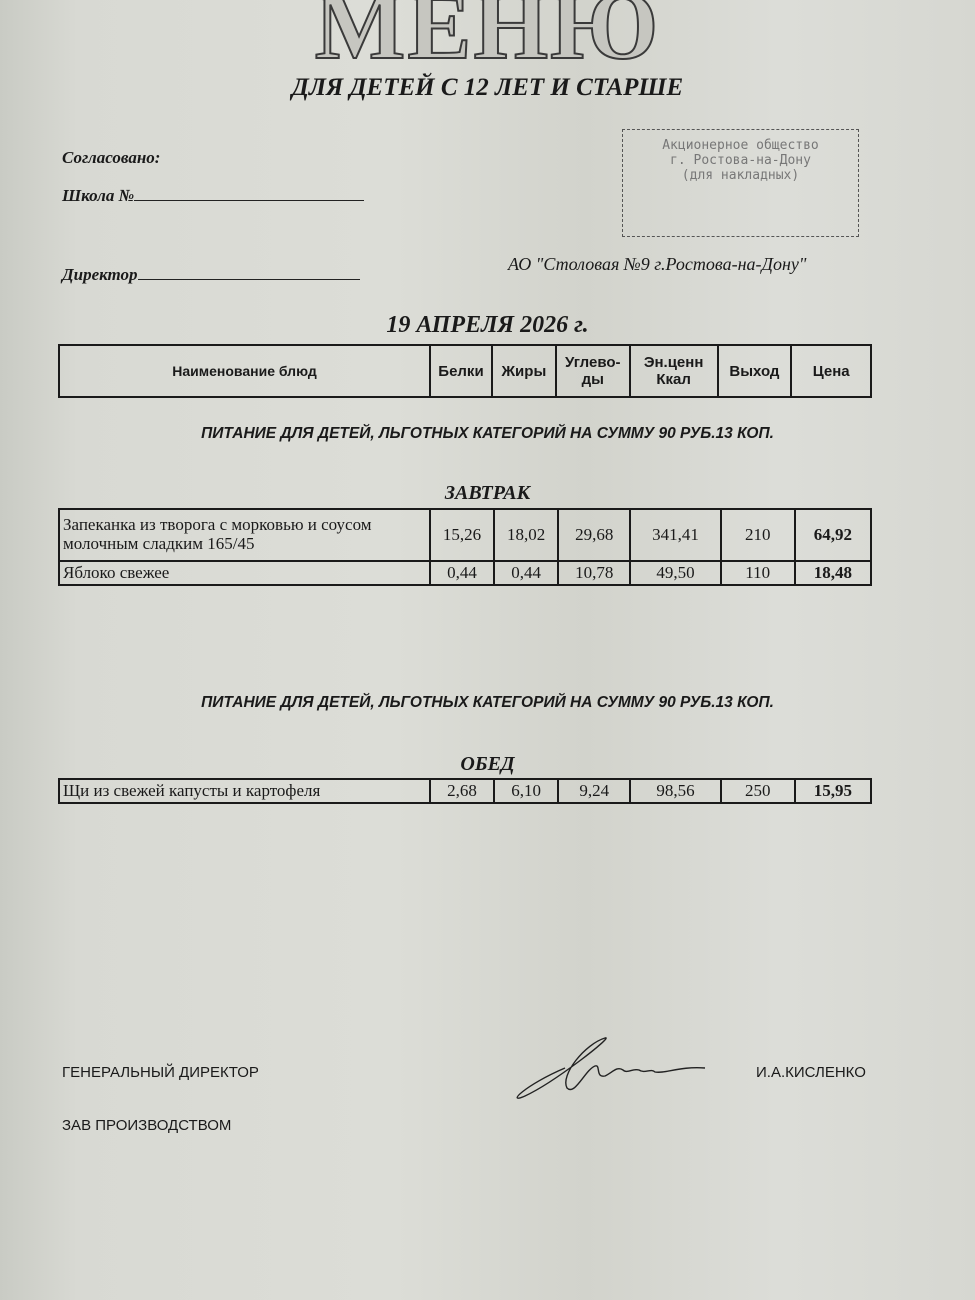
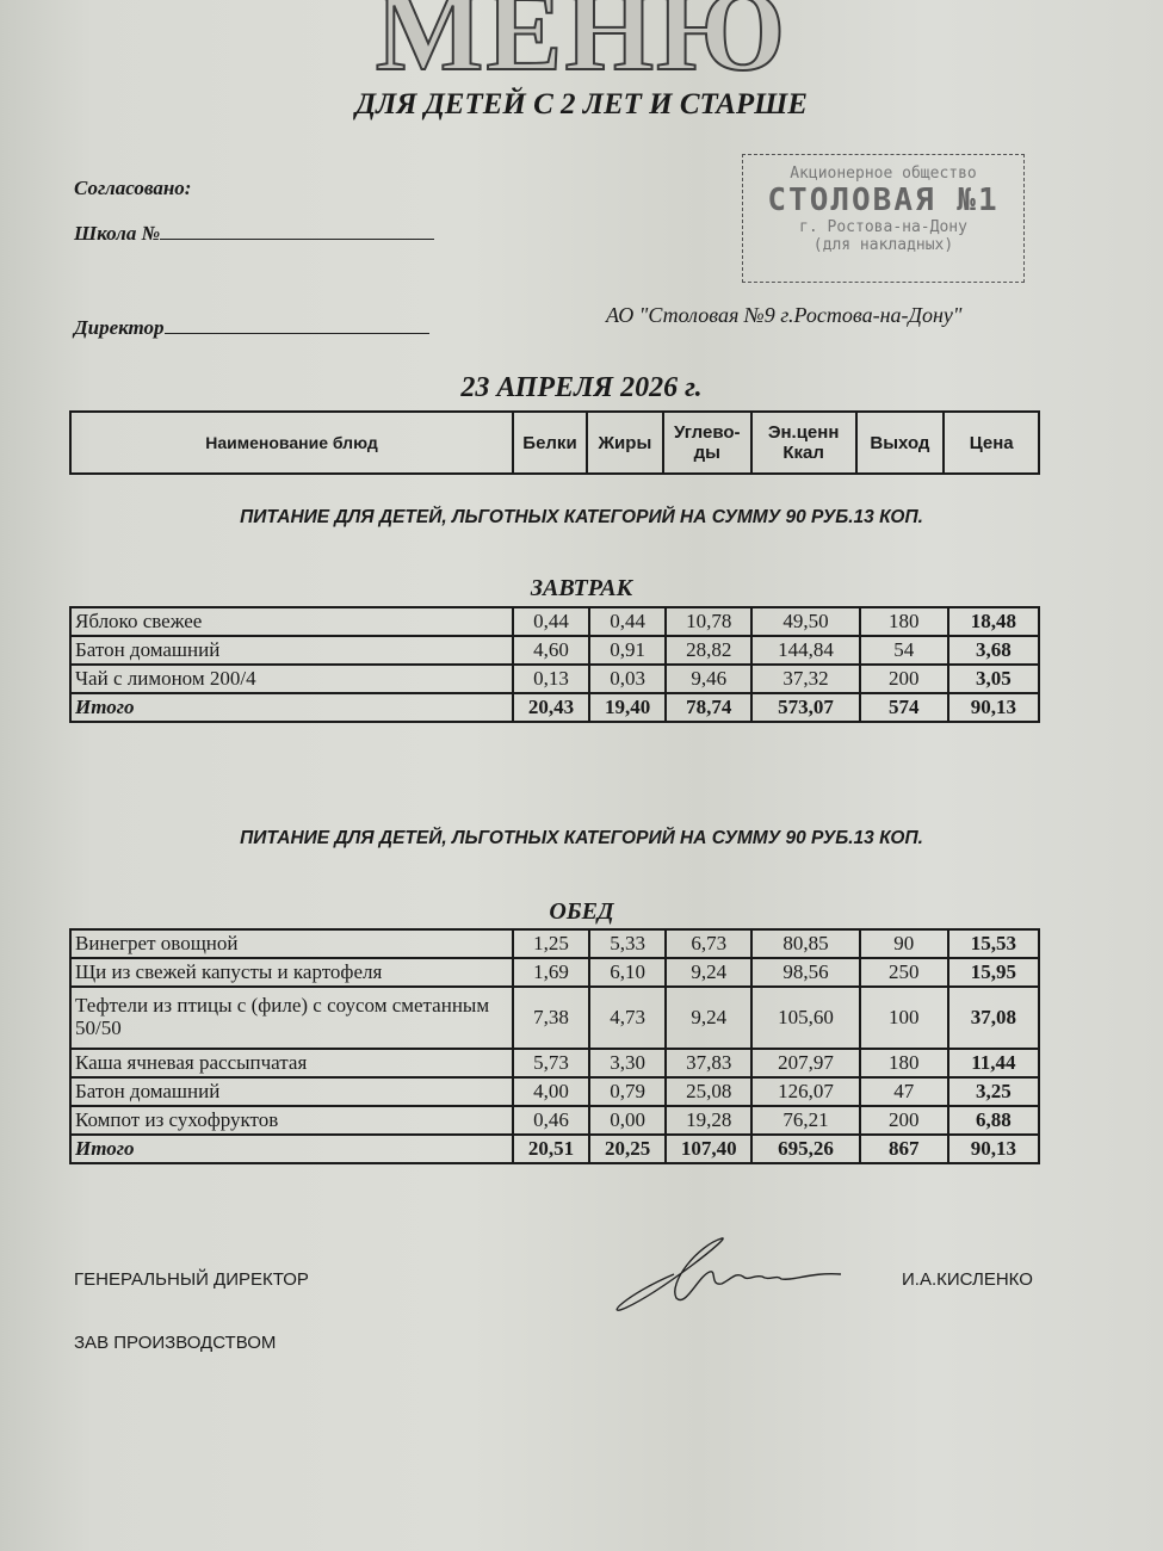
  МЕНЮ
- ДЛЯ ДЕТЕЙ С 12 ЛЕТ И СТАРШЕ
+ ДЛЯ ДЕТЕЙ С 2 ЛЕТ И СТАРШЕ
  Согласовано:
  Школа №
  Директор
  Акционерное общество
+ СТОЛОВАЯ №1
  г. Ростова-на-Дону
  (для накладных)
  АО "Столовая №9 г.Ростова-на-Дону"
- 19 АПРЕЛЯ 2026 г.
+ 23 АПРЕЛЯ 2026 г.
  Наименование блюд	Белки	Жиры	Углево-ды	Эн.ценн Ккал	Выход	Цена
  ПИТАНИЕ ДЛЯ ДЕТЕЙ, ЛЬГОТНЫХ КАТЕГОРИЙ НА СУММУ 90 РУБ.13 КОП.
  ЗАВТРАК
- Запеканка из творога с морковью и соусом молочным сладким 165/45	15,26	18,02	29,68	341,41	210	64,92
- Яблоко свежее	0,44	0,44	10,78	49,50	110	18,48
+ Яблоко свежее	0,44	0,44	10,78	49,50	180	18,48
+ Батон домашний	4,60	0,91	28,82	144,84	54	3,68
+ Чай с лимоном 200/4	0,13	0,03	9,46	37,32	200	3,05
+ Итого	20,43	19,40	78,74	573,07	574	90,13
  ПИТАНИЕ ДЛЯ ДЕТЕЙ, ЛЬГОТНЫХ КАТЕГОРИЙ НА СУММУ 90 РУБ.13 КОП.
  ОБЕД
+ Винегрет овощной	1,25	5,33	6,73	80,85	90	15,53
- Щи из свежей капусты и картофеля	2,68	6,10	9,24	98,56	250	15,95
+ Щи из свежей капусты и картофеля	1,69	6,10	9,24	98,56	250	15,95
+ Тефтели из птицы с (филе) с соусом сметанным 50/50	7,38	4,73	9,24	105,60	100	37,08
+ Каша ячневая рассыпчатая	5,73	3,30	37,83	207,97	180	11,44
+ Батон домашний	4,00	0,79	25,08	126,07	47	3,25
+ Компот из сухофруктов	0,46	0,00	19,28	76,21	200	6,88
+ Итого	20,51	20,25	107,40	695,26	867	90,13
  ГЕНЕРАЛЬНЫЙ ДИРЕКТОР
  И.А.КИСЛЕНКО
  ЗАВ ПРОИЗВОДСТВОМ
